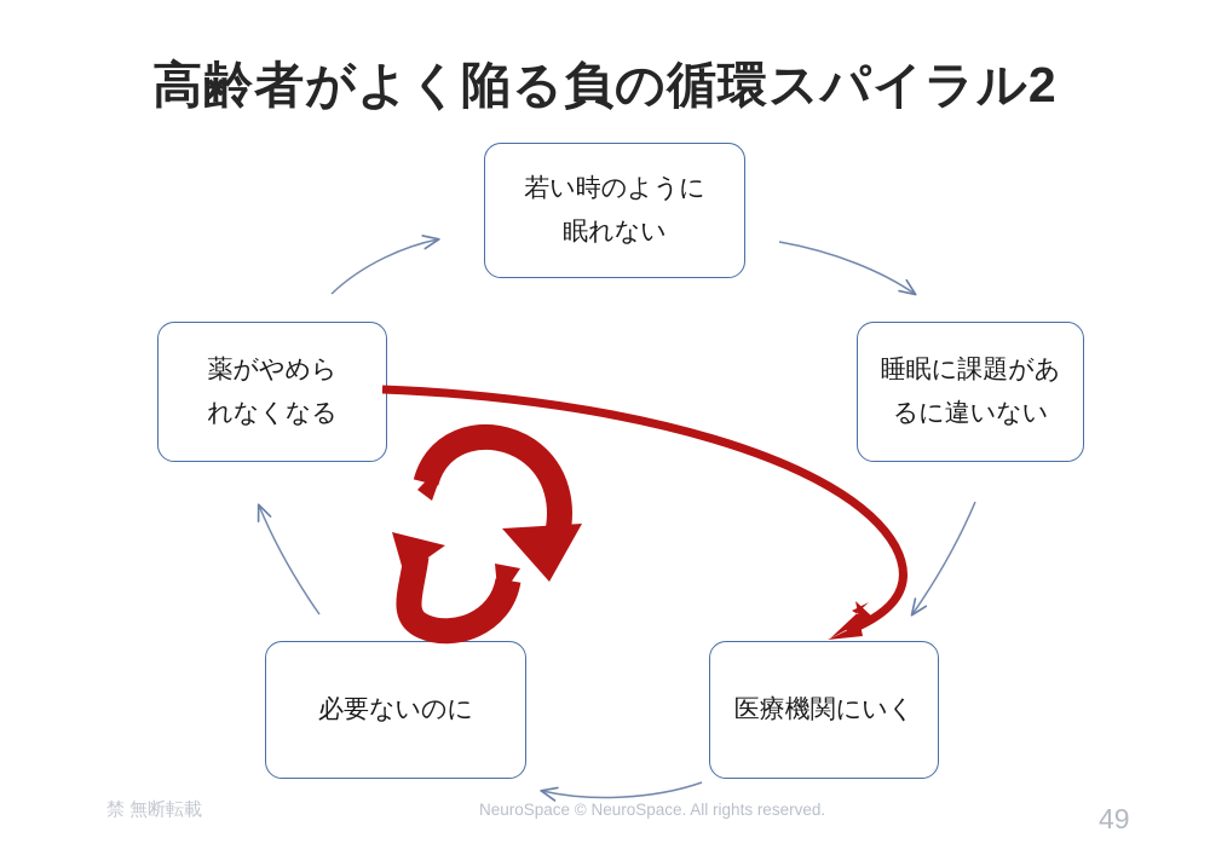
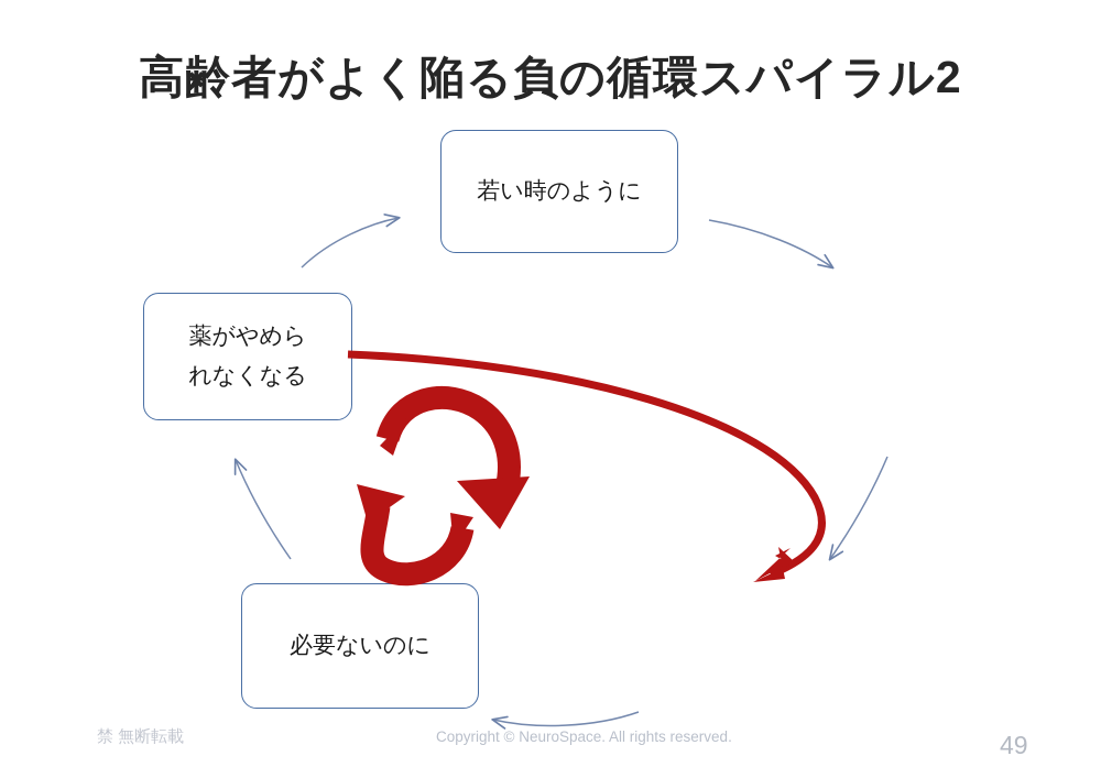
  高齢者がよく陥る負の循環スパイラル2
  若い時のように
- 眠れない
- 睡眠に課題があ
- るに違いない
- 医療機関にいく
  必要ないのに
  薬がやめら
  れなくなる
  禁 無断転載
- NeuroSpace © NeuroSpace. All rights reserved.
+ Copyright © NeuroSpace. All rights reserved.
  49
